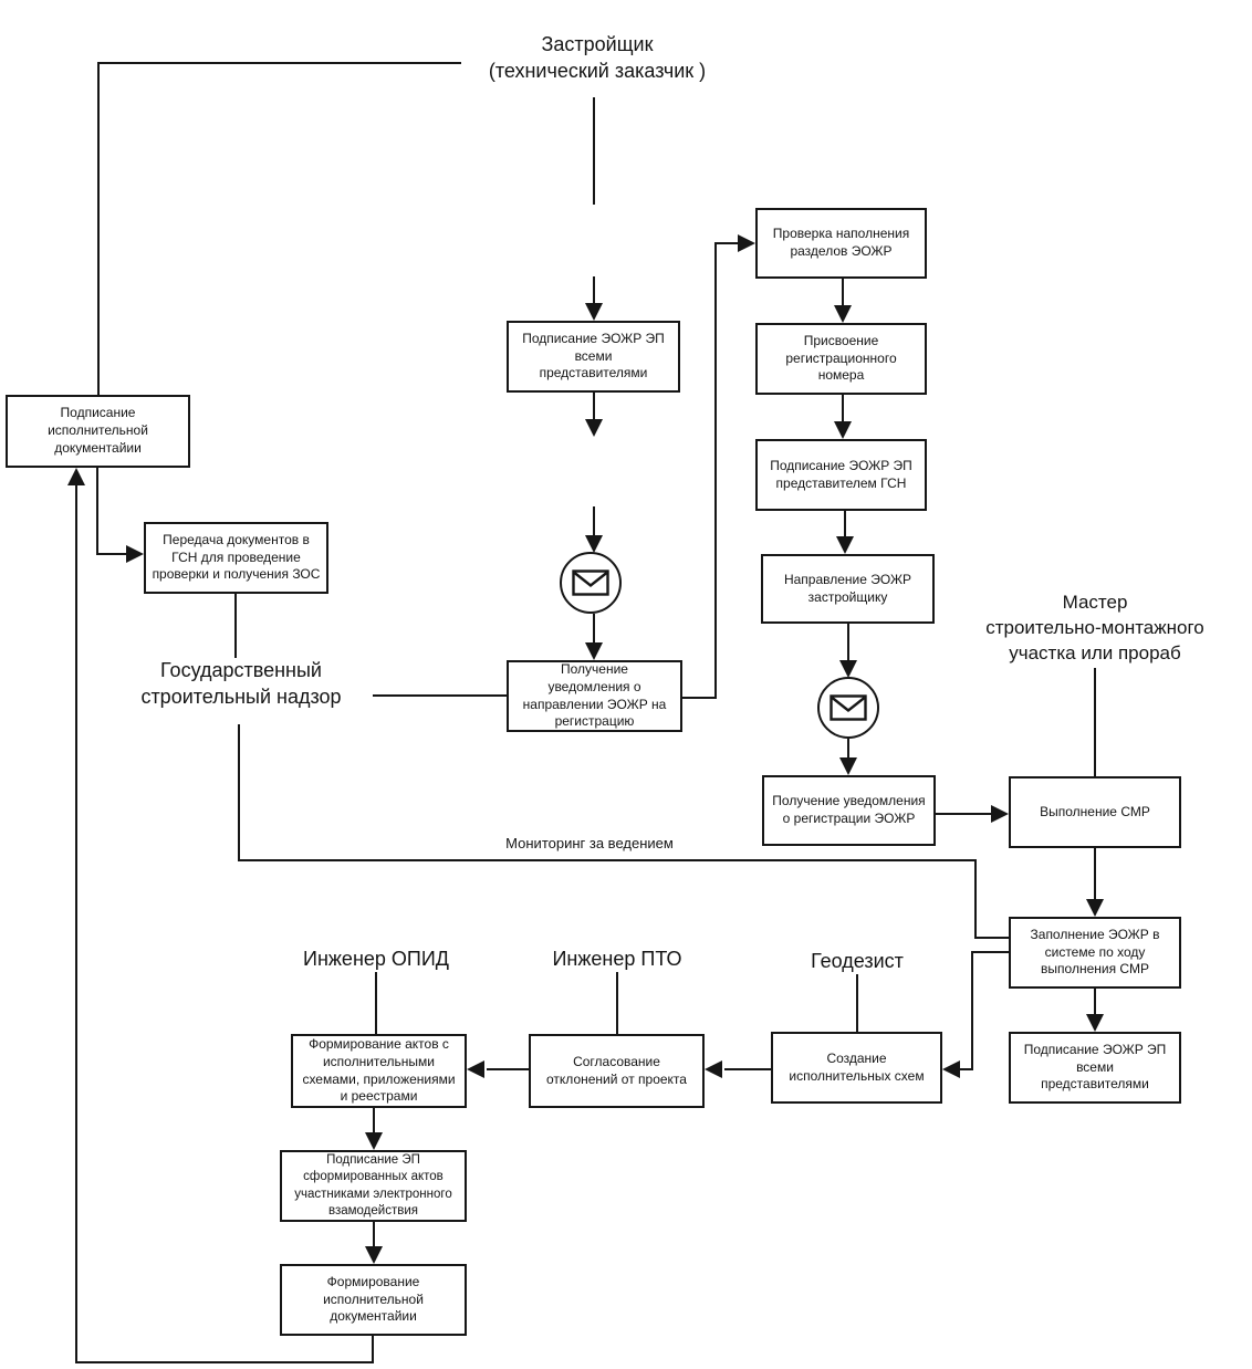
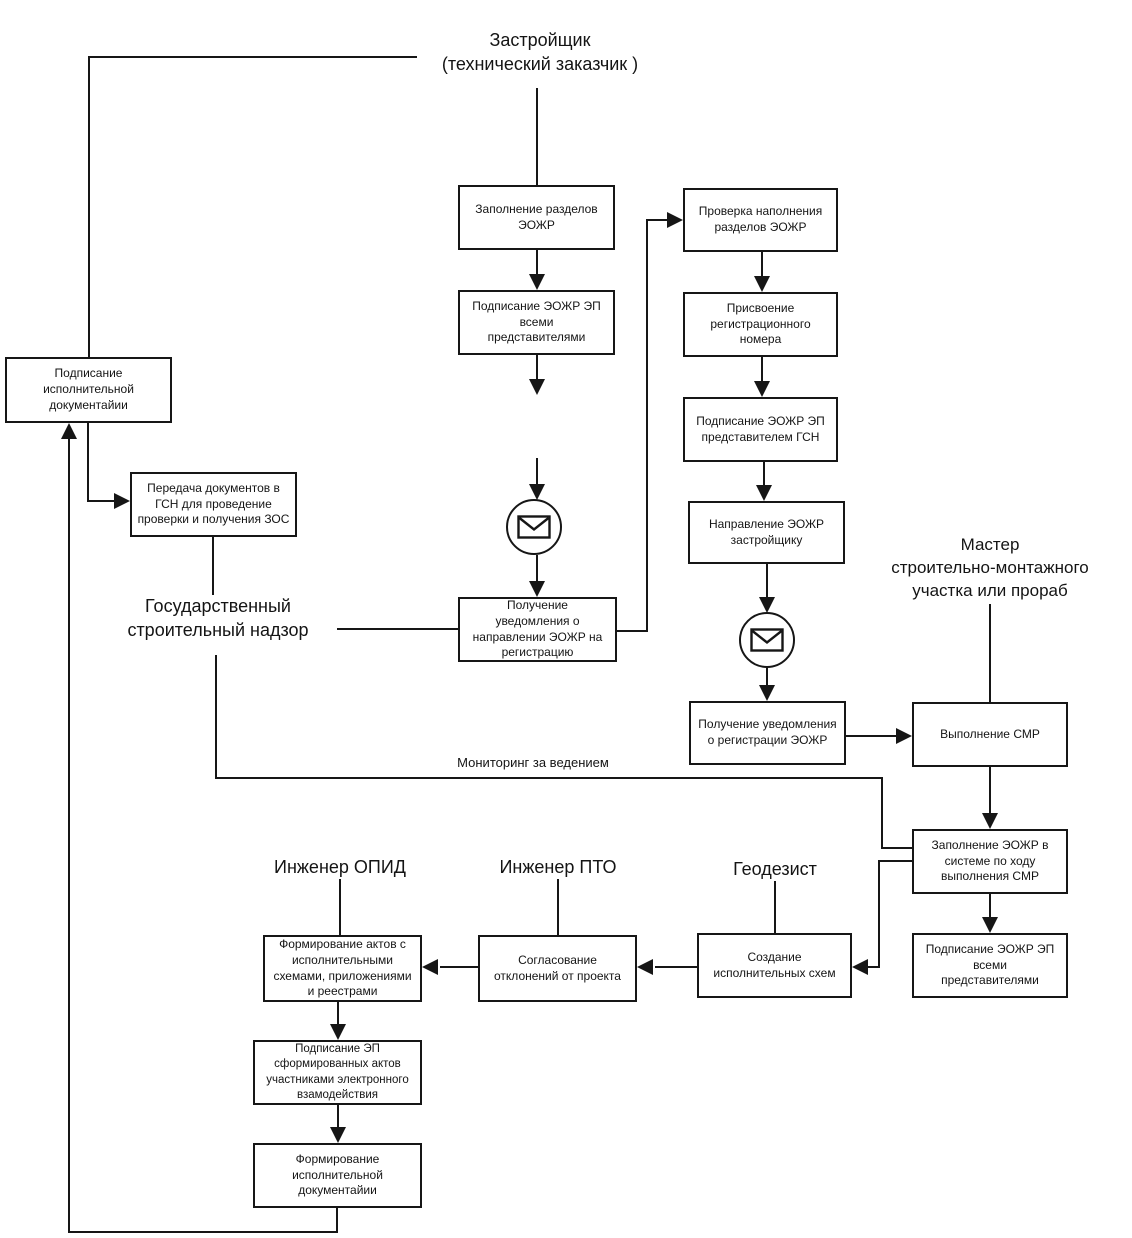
  Застройщик
  (технический заказчик )
  Государственный
  строительный надзор
  Мастер
  строительно-монтажного
  участка или прораб
  Инженер ОПИД
  Инженер ПТО
  Геодезист
  Мониторинг за ведением
  Подписание
  исполнительной
  документайии
  Передача документов в
  ГСН для проведение
  проверки и получения ЗОС
+ Заполнение разделов
+ ЭОЖР
  Подписание ЭОЖР ЭП
  всеми
  представителями
  Получение
  уведомления о
  направлении ЭОЖР на
  регистрацию
  Проверка наполнения
  разделов ЭОЖР
  Присвоение
  регистрационного
  номера
  Подписание ЭОЖР ЭП
  представителем ГСН
  Направление ЭОЖР
  застройщику
  Получение уведомления
  о регистрации ЭОЖР
  Выполнение СМР
  Заполнение ЭОЖР в
  системе по ходу
  выполнения СМР
  Подписание ЭОЖР ЭП
  всеми
  представителями
  Формирование актов с
  исполнительными
  схемами, приложениями
  и реестрами
  Согласование
  отклонений от проекта
  Создание
  исполнительных схем
  Подписание ЭП
  сформированных актов
  участниками электронного
  взамодействия
  Формирование
  исполнительной
  документайии
